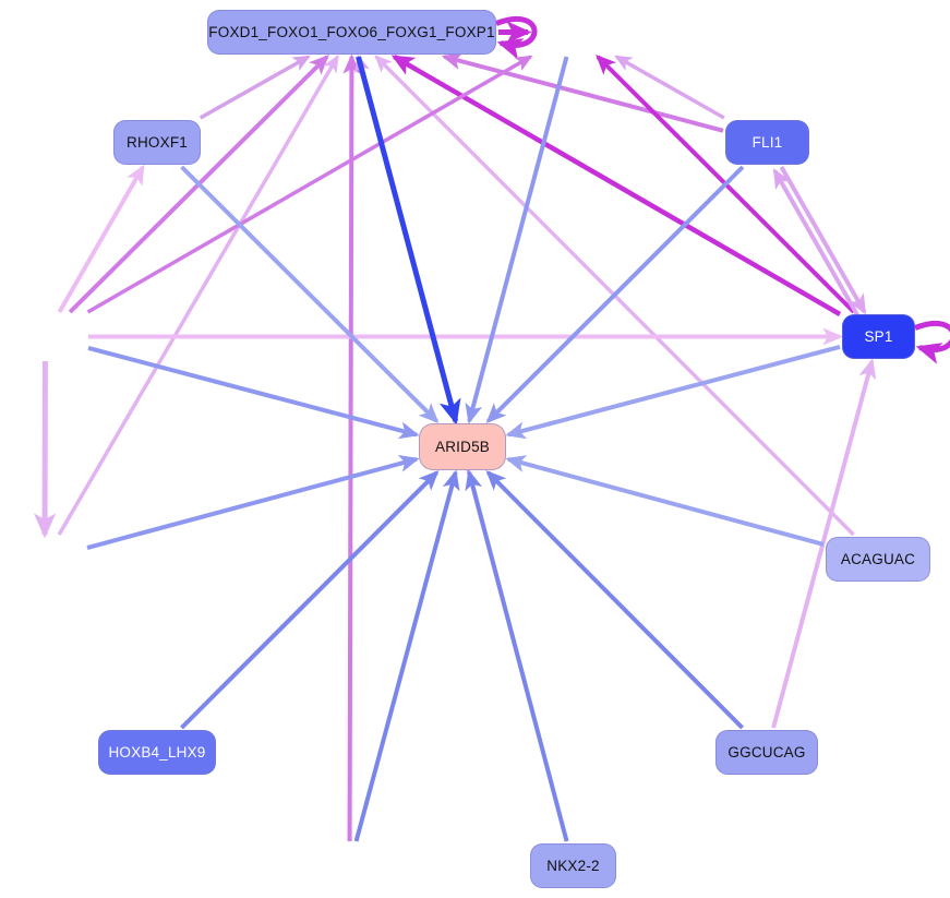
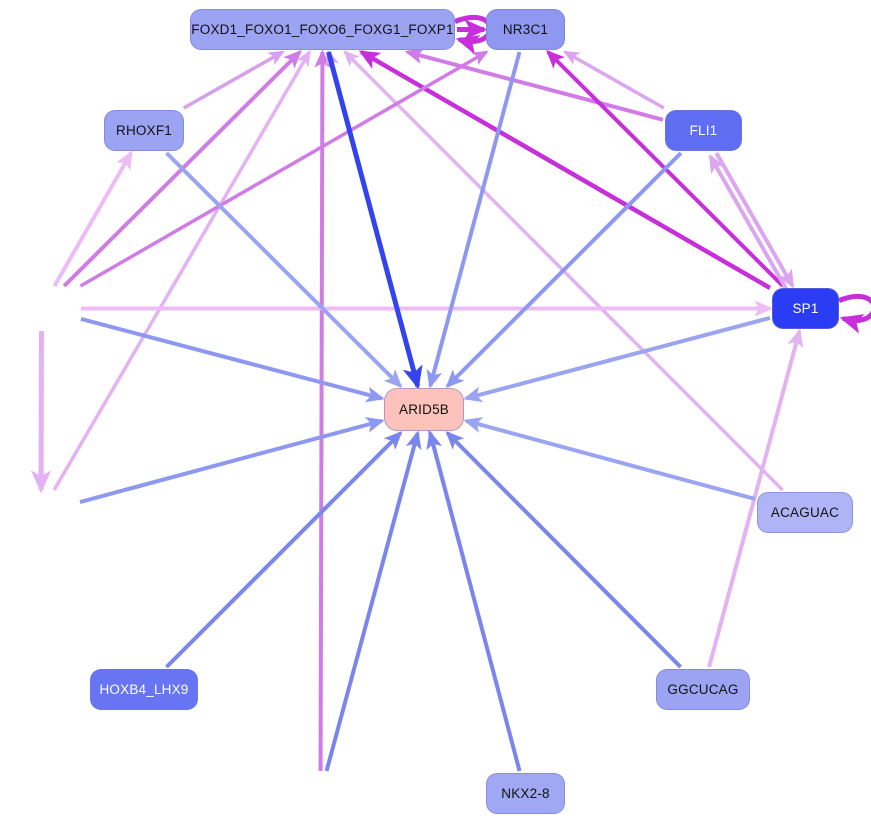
  FOXD1_FOXO1_FOXO6_FOXG1_FOXP1
+ NR3C1
  RHOXF1
  FLI1
  SP1
  ARID5B
  ACAGUAC
  HOXB4_LHX9
  GGCUCAG
- NKX2-2
+ NKX2-8
